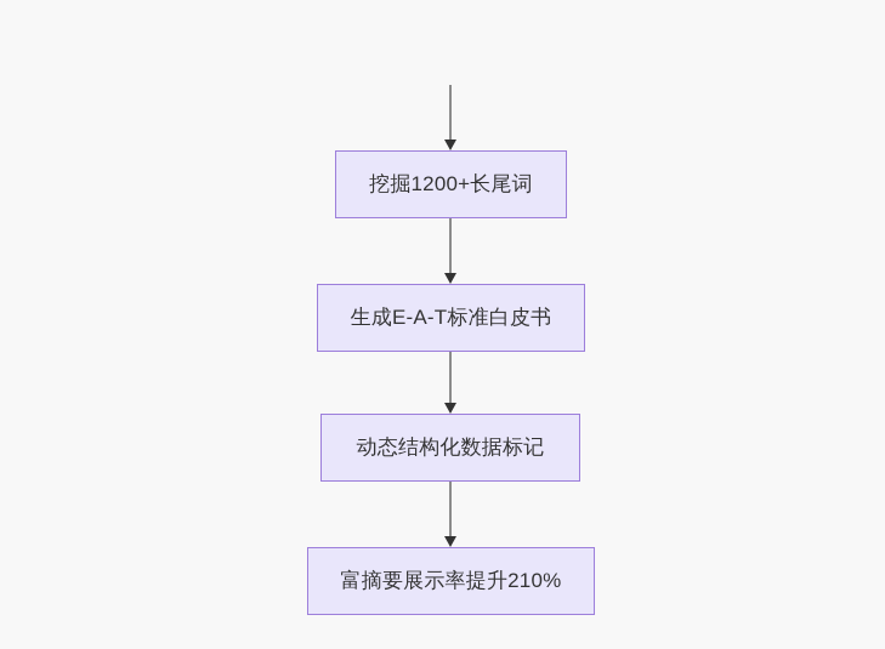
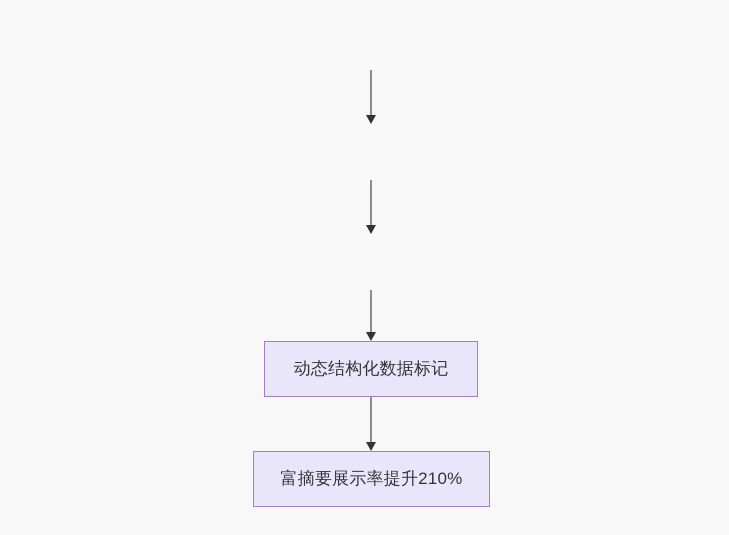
- 挖掘1200+长尾词
- 生成E-A-T标准白皮书
  动态结构化数据标记
  富摘要展示率提升210%
